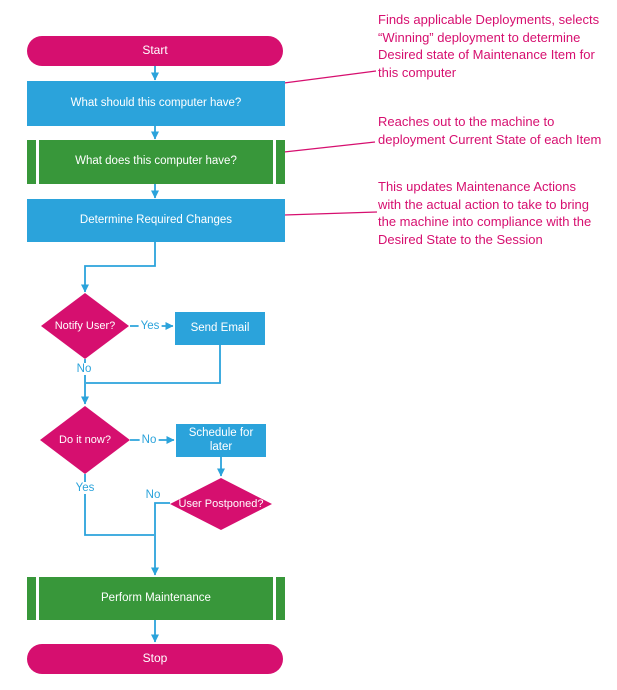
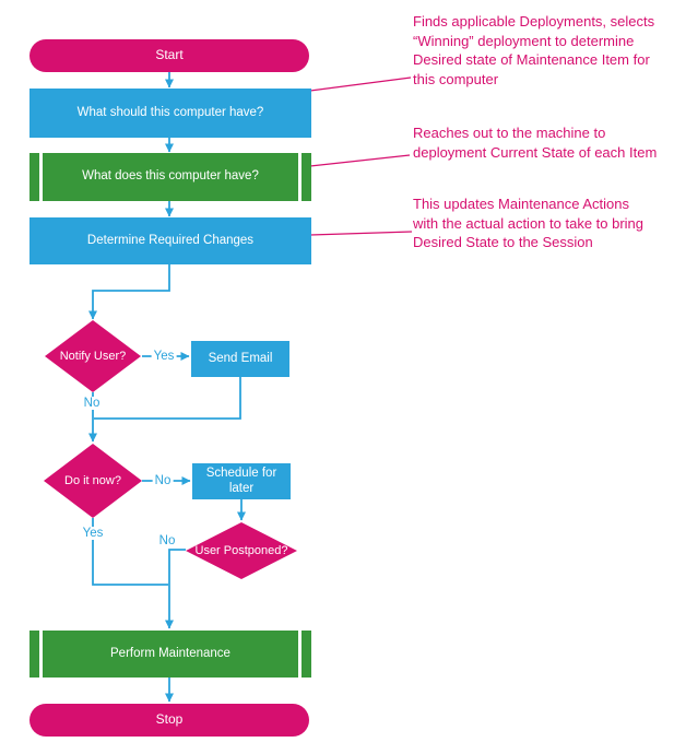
  Start
  What should this computer have?
  What does this computer have?
  Determine Required Changes
  Notify User?
  Send Email
  Do it now?
  Schedule for later
  User Postponed?
  Perform Maintenance
  Stop
  Yes
  No
  No
  Yes
  No
  Finds applicable Deployments, selects
  “Winning” deployment to determine
  Desired state of Maintenance Item for
  this computer
  Reaches out to the machine to
  deployment Current State of each Item
  This updates Maintenance Actions
  with the actual action to take to bring
- the machine into compliance with the
  Desired State to the Session
